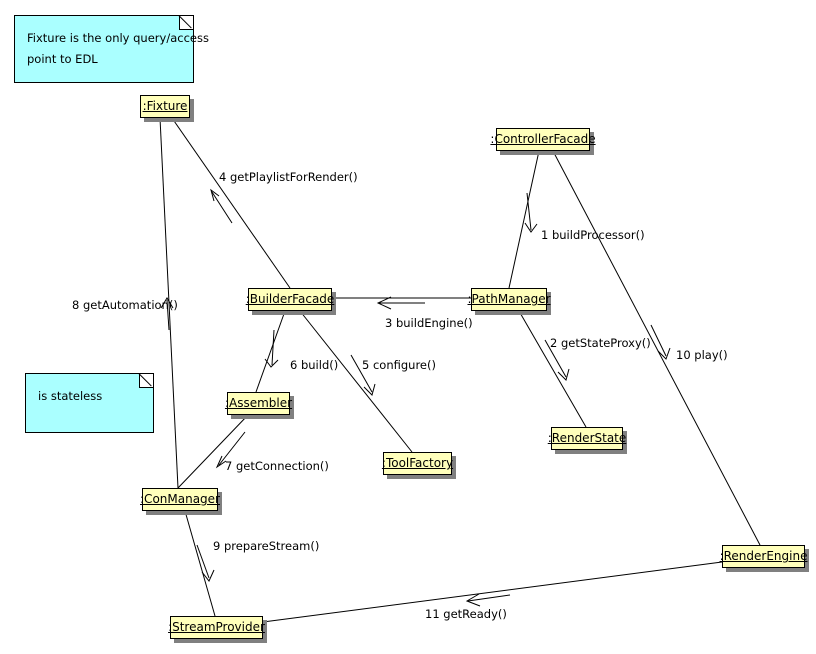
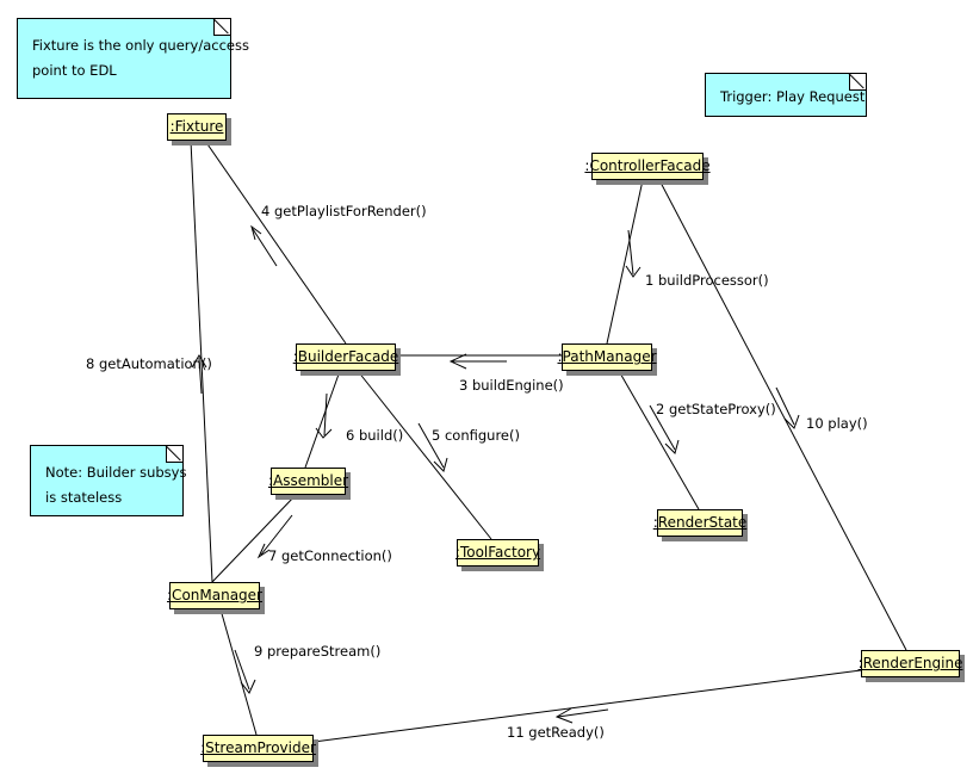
  Fixture is the only query/access
  point to EDL
+ Trigger: Play Request
+ Note: Builder subsys
  is stateless
  :Fixture
  :ControllerFacade
  :BuilderFacade
  :PathManager
  :Assembler
  :RenderState
  :ToolFactory
  :ConManager
  :RenderEngine
  :StreamProvider
  1 buildProcessor()
  2 getStateProxy()
  3 buildEngine()
  4 getPlaylistForRender()
  5 configure()
  6 build()
  7 getConnection()
  8 getAutomation()
  9 prepareStream()
  10 play()
  11 getReady()
